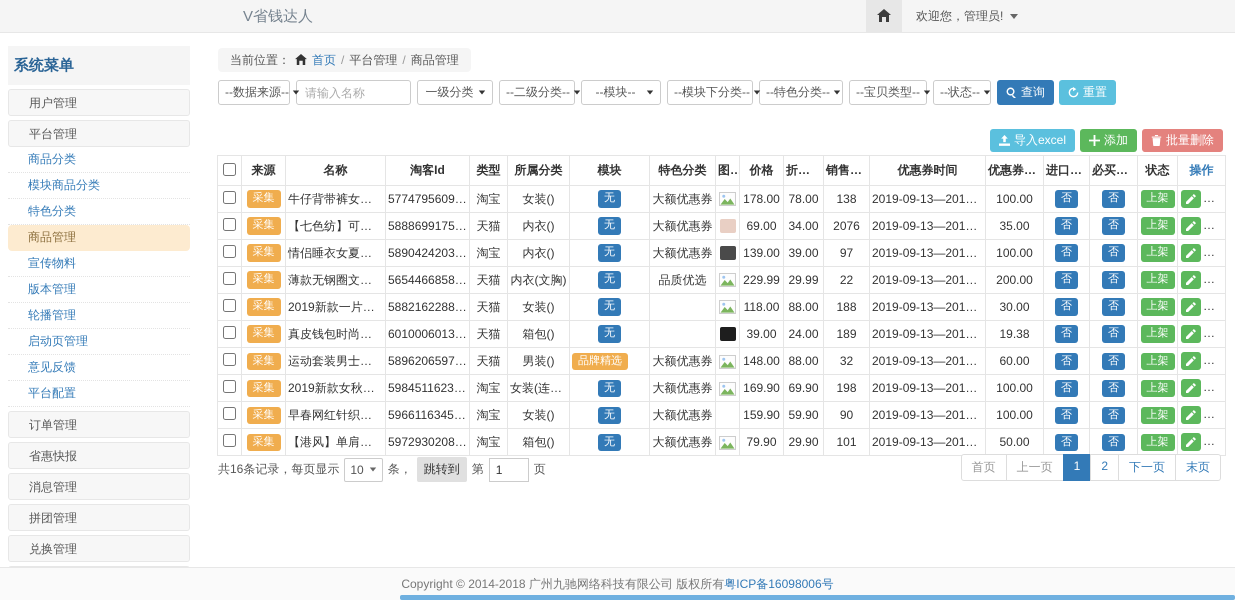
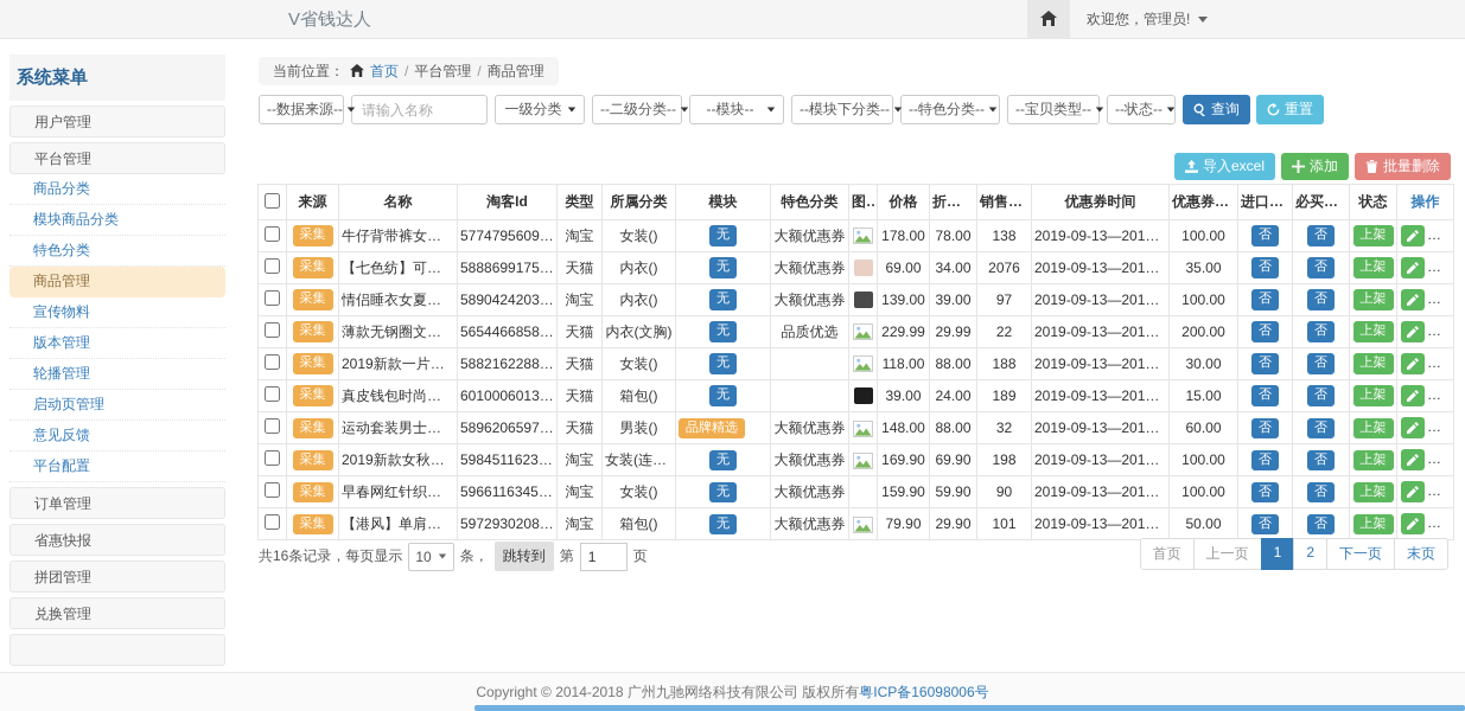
  V省钱达人
  欢迎您，管理员!
  系统菜单
  用户管理
  平台管理
  商品分类
  模块商品分类
  特色分类
  商品管理
  宣传物料
  版本管理
  轮播管理
  启动页管理
  意见反馈
  平台配置
  订单管理
  省惠快报
- 消息管理
  拼团管理
  兑换管理
  当前位置：
  首页
  /
  平台管理
  /
  商品管理
  --数据来源--
  请输入名称
  一级分类
  --二级分类--
  --模块--
  --模块下分类--
  --特色分类--
  --宝贝类型--
  --状态--
  查询
  重置
  导入excel
  添加
  批量删除
  	来源	名称	淘客Id	类型	所属分类	模块	特色分类	图标	价格	折后价	销售数量	优惠券时间	优惠券金额	进口优选	必买清单	状态	操作
  	采集	牛仔背带裤女秋装	577479560965	淘宝	女装()	无	大额优惠券		178.00	78.00	138	2019-09-13—2019-0	100.00	否	否	上架
  	采集	【七色纺】可爱纯	588869917501	天猫	内衣()	无	大额优惠券		69.00	34.00	2076	2019-09-13—2019-0	35.00	否	否	上架
  	采集	情侣睡衣女夏丝绸	589042420344	淘宝	内衣()	无	大额优惠券		139.00	39.00	97	2019-09-13—2019-0	100.00	否	否	上架
  	采集	薄款无钢圈文胸聚	565446685867	天猫	内衣(文胸)	无	品质优选		229.99	29.99	22	2019-09-13—2019-0	200.00	否	否	上架
  	采集	2019新款一片式系	588216228899	天猫	女装()	无			118.00	88.00	188	2019-09-13—2019-0	30.00	否	否	上架
- 	采集	真皮钱包时尚优雅	601000601341	天猫	箱包()	无			39.00	24.00	189	2019-09-13—2019-0	19.38	否	否	上架
+ 	采集	真皮钱包时尚优雅	601000601341	天猫	箱包()	无			39.00	24.00	189	2019-09-13—2019-0	15.00	否	否	上架
  	采集	运动套装男士卫衣	589620659791	天猫	男装()	品牌精选 上	大额优惠券		148.00	88.00	32	2019-09-13—2019-0	60.00	否	否	上架
  	采集	2019新款女秋薄款	598451162391	淘宝	女装(连衣裙	无	大额优惠券		169.90	69.90	198	2019-09-13—2019-0	100.00	否	否	上架
  	采集	早春网红针织外套	596611634525	淘宝	女装()	无	大额优惠券		159.90	59.90	90	2019-09-13—2019-0	100.00	否	否	上架
  	采集	【港风】单肩斜跨	597293020870	淘宝	箱包()	无	大额优惠券		79.90	29.90	101	2019-09-13—2019-0	50.00	否	否	上架
  共16条记录，每页显示
  10
  条，
  跳转到
  第
  1
  页
  首页
  上一页
  1
  2
  下一页
  末页
  Copyright © 2014-2018 广州九驰网络科技有限公司 版权所有
  粤ICP备16098006号
